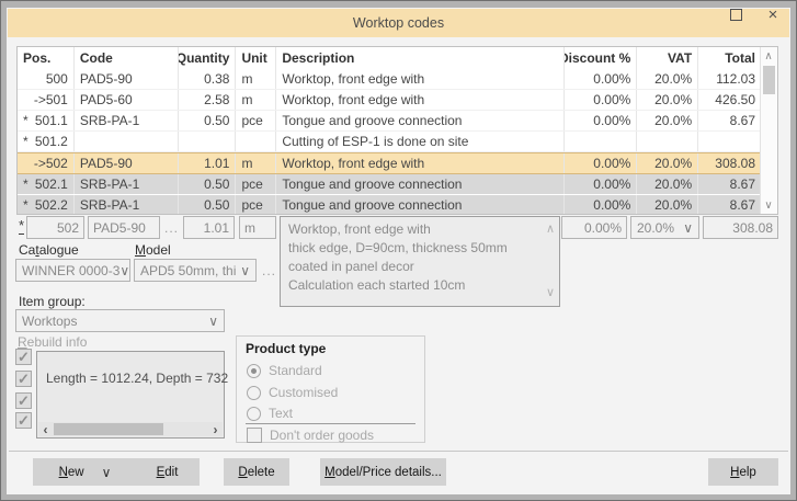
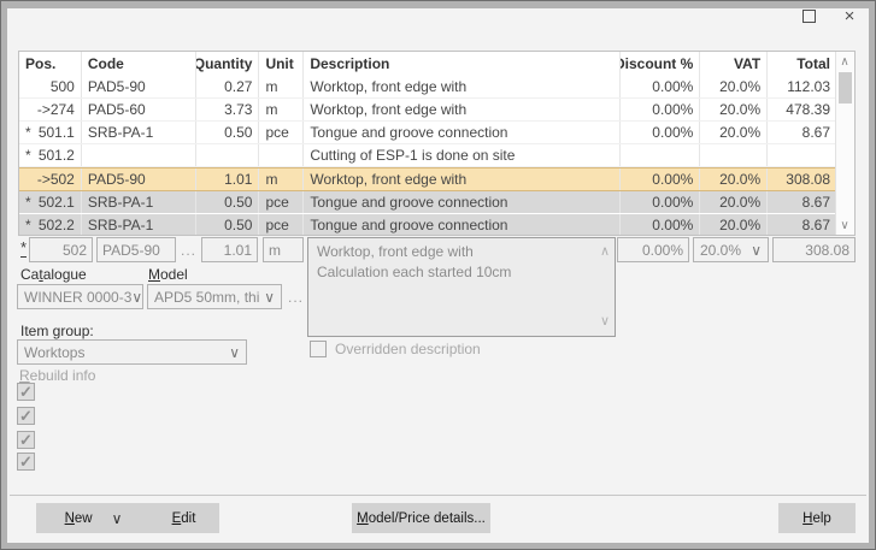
- Worktop codes
  ×
  Pos.
  Code
  Quantity
  Unit
  Description
  Discount %
  VAT
  Total
  500
  PAD5-90
- 0.38
+ 0.27
  m
  Worktop, front edge with
  0.00%
  20.0%
  112.03
- ->501
+ ->274
  PAD5-60
- 2.58
+ 3.73
  m
  Worktop, front edge with
  0.00%
  20.0%
- 426.50
+ 478.39
  *
  501.1
  SRB-PA-1
  0.50
  pce
  Tongue and groove connection
  0.00%
  20.0%
  8.67
  *
  501.2
  Cutting of ESP-1 is done on site
  ->502
  PAD5-90
  1.01
  m
  Worktop, front edge with
  0.00%
  20.0%
  308.08
  *
  502.1
  SRB-PA-1
  0.50
  pce
  Tongue and groove connection
  0.00%
  20.0%
  8.67
  *
  502.2
  SRB-PA-1
  0.50
  pce
  Tongue and groove connection
  0.00%
  20.0%
  8.67
  ∧
  ∨
  *
  502
  PAD5-90
  ...
  1.01
  m
  Worktop, front edge with
- thick edge, D=90cm, thickness 50mm
- coated in panel decor
  Calculation each started 10cm
  ∧
  ∨
  0.00%
  20.0%
  ∨
  308.08
  Catalogue
  Model
  WINNER 0000-3
  ∨
  APD5 50mm, thi
  ∨
  ...
  Item group:
  Worktops
  ∨
+ Overridden description
  Rebuild info
- Length = 1012.24, Depth = 732
- ‹
- ›
- Product type
- Standard
- Customised
- Text
- Don't order goods
  New
  ∨
  Edit
- Delete
  Model/Price details...
  Help
